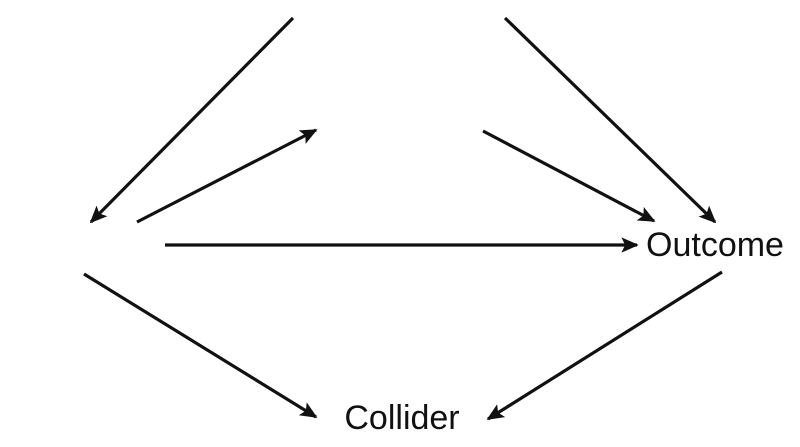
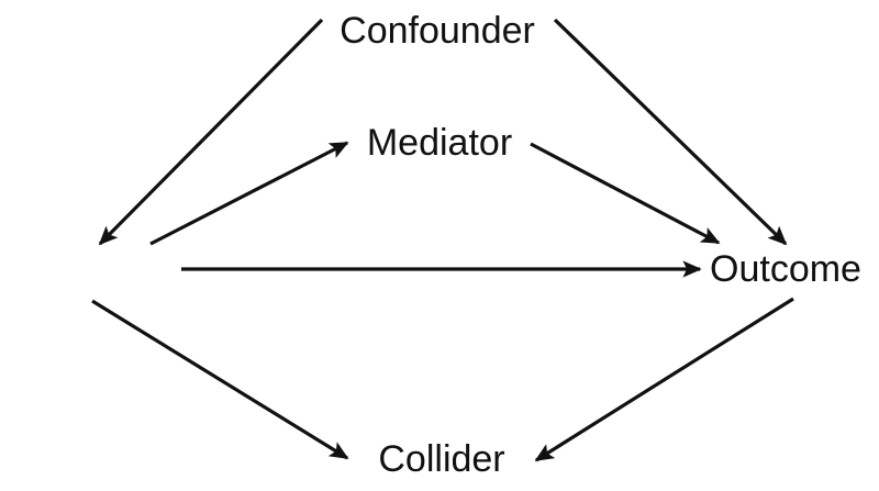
+ Confounder
+ Mediator
  Outcome
  Collider
